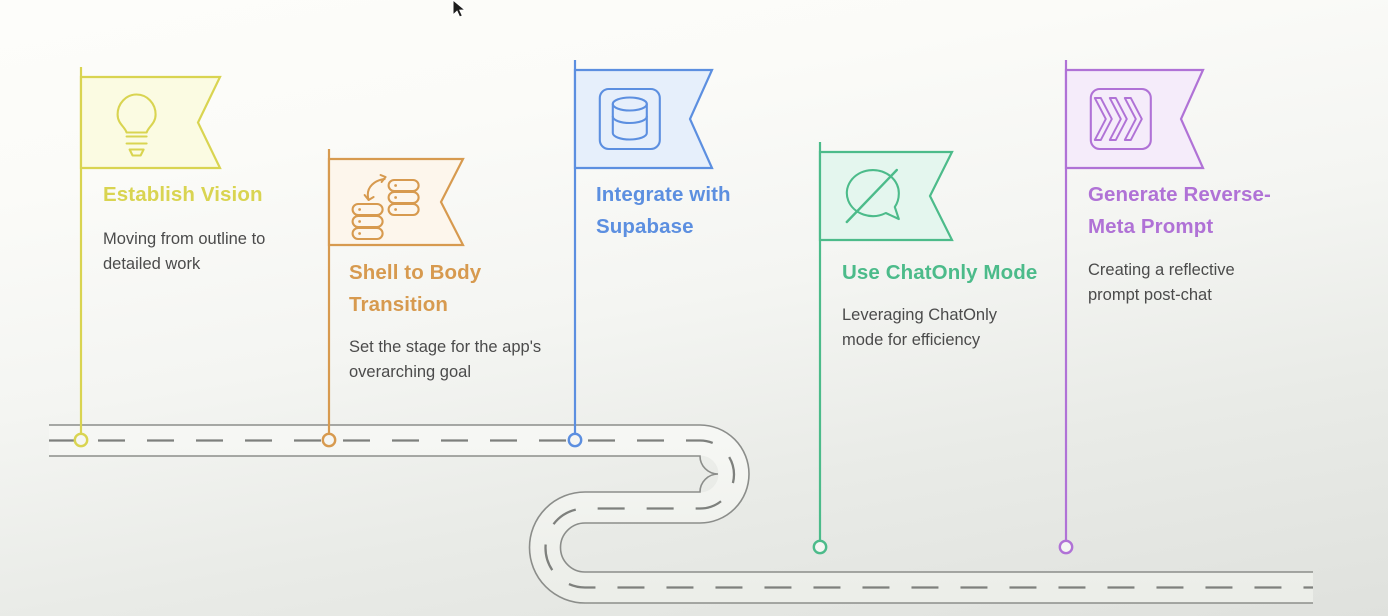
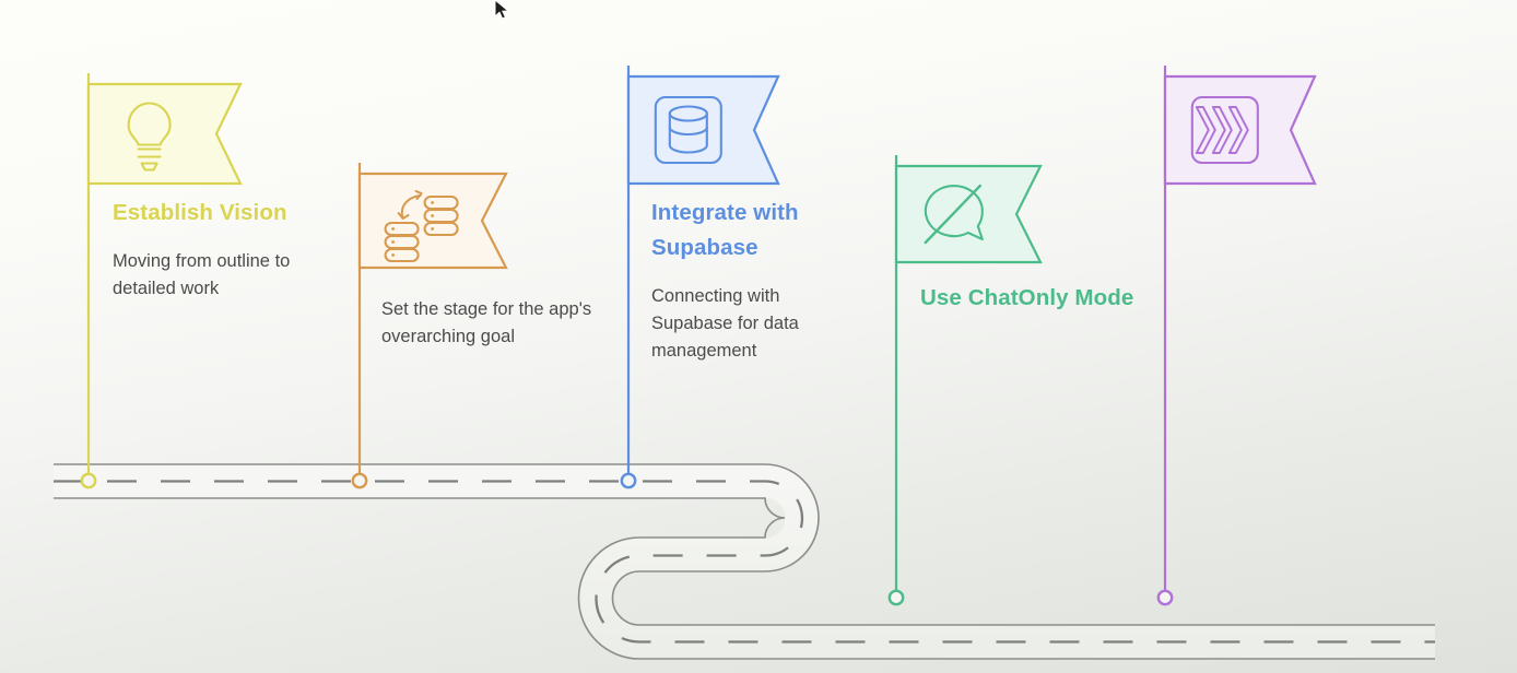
  Establish Vision
  Moving from outline to detailed work
- Shell to Body Transition
  Set the stage for the app's overarching goal
  Integrate with Supabase
+ Connecting with Supabase for data management
  Use ChatOnly Mode
- Leveraging ChatOnly mode for efficiency
- Generate Reverse-Meta Prompt
- Creating a reflective prompt post-chat
